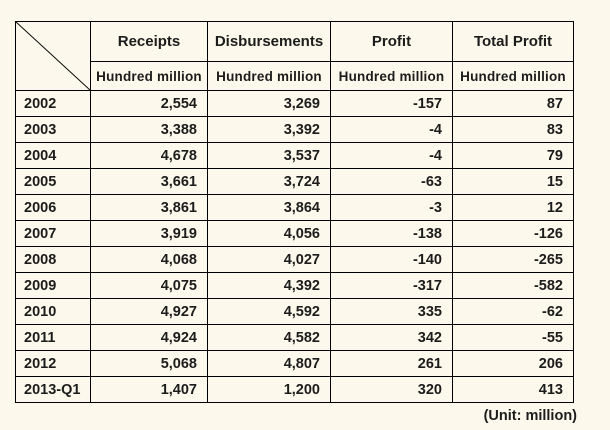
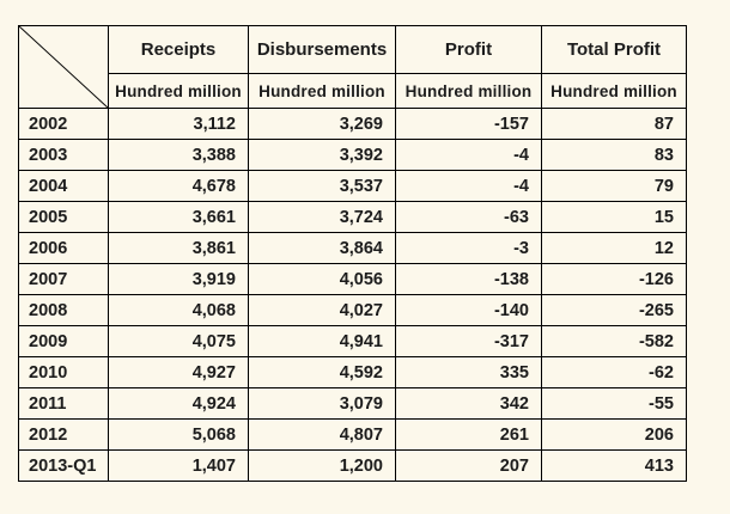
  	Receipts	Disbursements	Profit	Total Profit
  Hundred million	Hundred million	Hundred million	Hundred million
- 2002	2,554	3,269	-157	87
+ 2002	3,112	3,269	-157	87
  2003	3,388	3,392	-4	83
  2004	4,678	3,537	-4	79
  2005	3,661	3,724	-63	15
  2006	3,861	3,864	-3	12
  2007	3,919	4,056	-138	-126
  2008	4,068	4,027	-140	-265
- 2009	4,075	4,392	-317	-582
+ 2009	4,075	4,941	-317	-582
  2010	4,927	4,592	335	-62
- 2011	4,924	4,582	342	-55
+ 2011	4,924	3,079	342	-55
  2012	5,068	4,807	261	206
- 2013-Q1	1,407	1,200	320	413
+ 2013-Q1	1,407	1,200	207	413
- (Unit: million)
